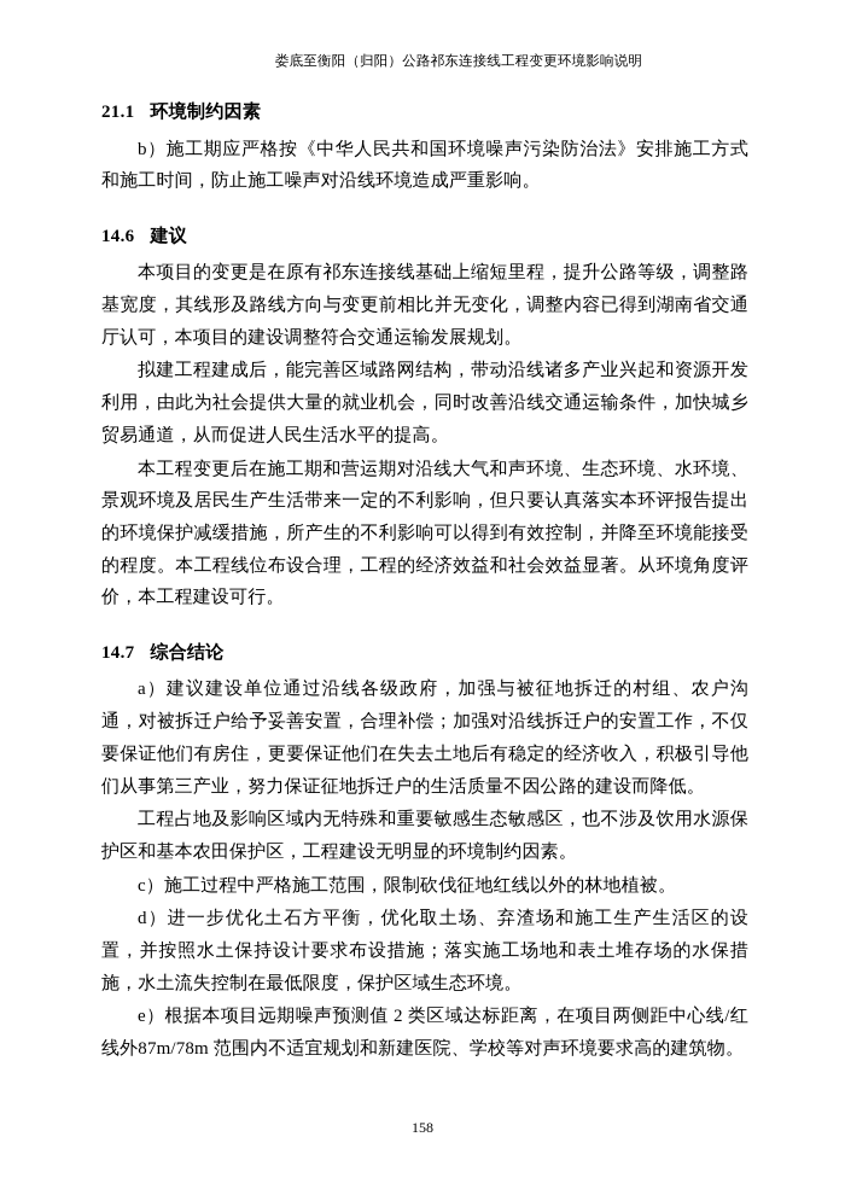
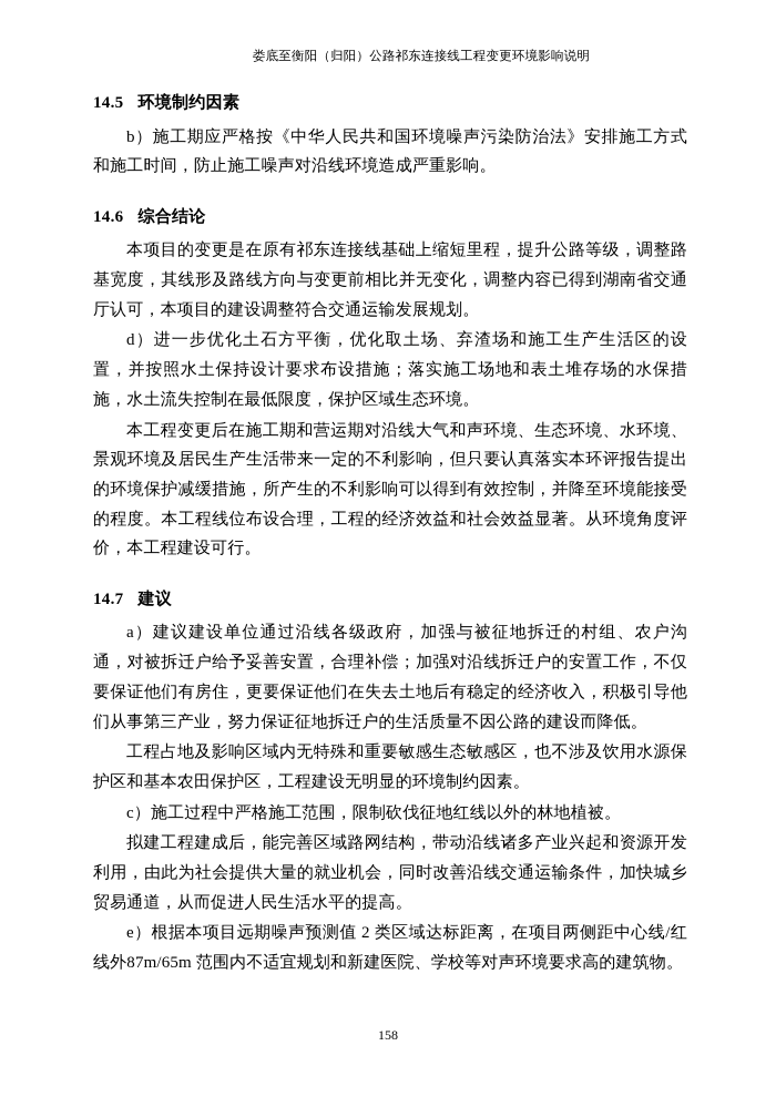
  娄底至衡阳（归阳）公路祁东连接线工程变更环境影响说明
- 21.1 环境制约因素
+ 14.5 环境制约因素
  b）施工期应严格按《中华人民共和国环境噪声污染防治法》安排施工方式和施工时间，防止施工噪声对沿线环境造成严重影响。
- 14.6 建议
+ 14.6 综合结论
  本项目的变更是在原有祁东连接线基础上缩短里程，提升公路等级，调整路基宽度，其线形及路线方向与变更前相比并无变化，调整内容已得到湖南省交通厅认可，本项目的建设调整符合交通运输发展规划。
- 拟建工程建成后，能完善区域路网结构，带动沿线诸多产业兴起和资源开发利用，由此为社会提供大量的就业机会，同时改善沿线交通运输条件，加快城乡贸易通道，从而促进人民生活水平的提高。
+ d）进一步优化土石方平衡，优化取土场、弃渣场和施工生产生活区的设置，并按照水土保持设计要求布设措施；落实施工场地和表土堆存场的水保措施，水土流失控制在最低限度，保护区域生态环境。
  本工程变更后在施工期和营运期对沿线大气和声环境、生态环境、水环境、景观环境及居民生产生活带来一定的不利影响，但只要认真落实本环评报告提出的环境保护减缓措施，所产生的不利影响可以得到有效控制，并降至环境能接受的程度。本工程线位布设合理，工程的经济效益和社会效益显著。从环境角度评价，本工程建设可行。
- 14.7 综合结论
+ 14.7 建议
  a）建议建设单位通过沿线各级政府，加强与被征地拆迁的村组、农户沟通，对被拆迁户给予妥善安置，合理补偿；加强对沿线拆迁户的安置工作，不仅要保证他们有房住，更要保证他们在失去土地后有稳定的经济收入，积极引导他们从事第三产业，努力保证征地拆迁户的生活质量不因公路的建设而降低。
  工程占地及影响区域内无特殊和重要敏感生态敏感区，也不涉及饮用水源保护区和基本农田保护区，工程建设无明显的环境制约因素。
  c）施工过程中严格施工范围，限制砍伐征地红线以外的林地植被。
- d）进一步优化土石方平衡，优化取土场、弃渣场和施工生产生活区的设置，并按照水土保持设计要求布设措施；落实施工场地和表土堆存场的水保措施，水土流失控制在最低限度，保护区域生态环境。
+ 拟建工程建成后，能完善区域路网结构，带动沿线诸多产业兴起和资源开发利用，由此为社会提供大量的就业机会，同时改善沿线交通运输条件，加快城乡贸易通道，从而促进人民生活水平的提高。
- e）根据本项目远期噪声预测值 2 类区域达标距离，在项目两侧距中心线/红线外87m/78m 范围内不适宜规划和新建医院、学校等对声环境要求高的建筑物。
+ e）根据本项目远期噪声预测值 2 类区域达标距离，在项目两侧距中心线/红线外87m/65m 范围内不适宜规划和新建医院、学校等对声环境要求高的建筑物。
  158
